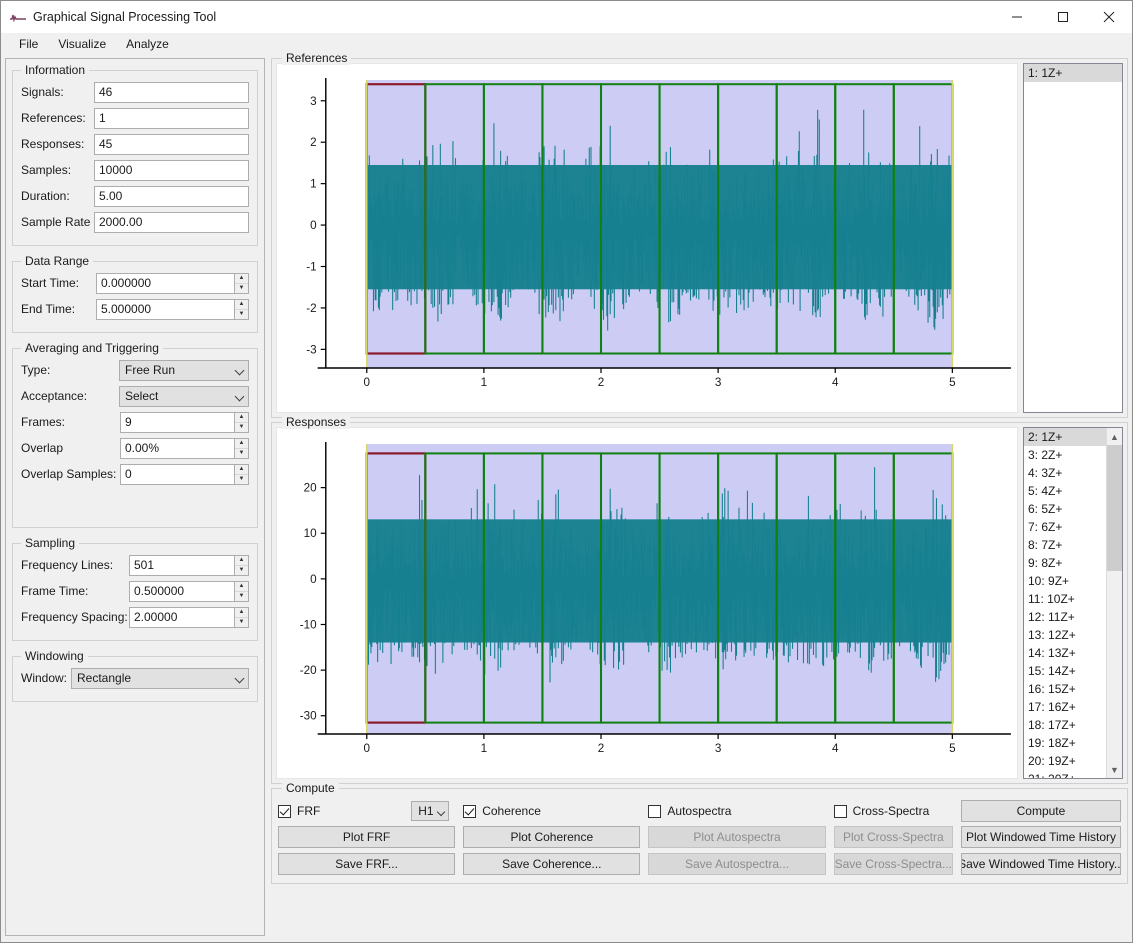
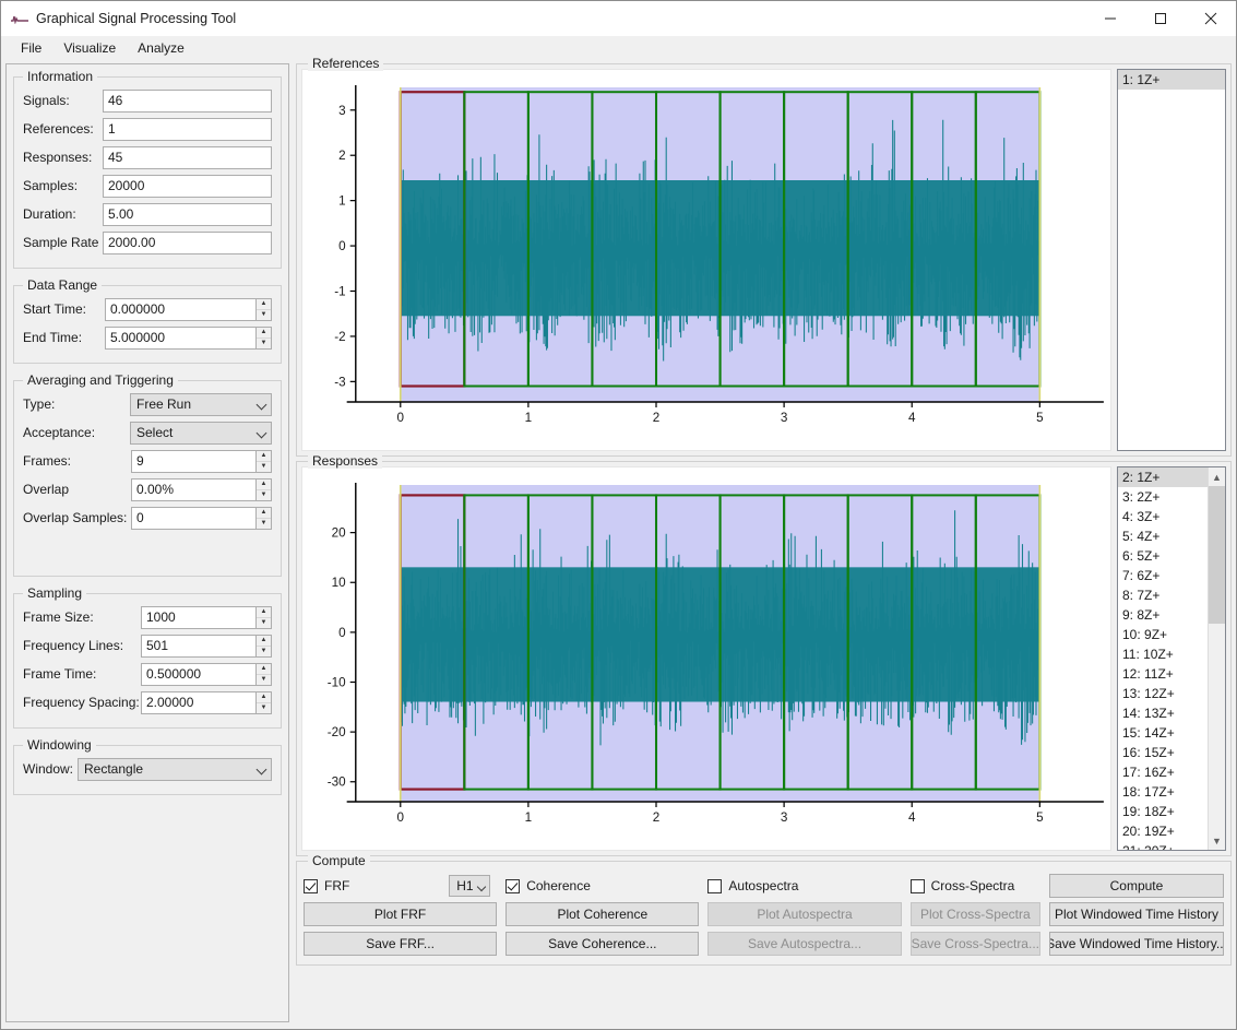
  Graphical Signal Processing Tool
  File
  Visualize
  Analyze
  Information
  Signals:
  46
  References:
  1
  Responses:
  45
  Samples:
- 10000
+ 20000
  Duration:
  5.00
  Sample Rate
  2000.00
  Data Range
  Start Time:
  0.000000
  End Time:
  5.000000
  Averaging and Triggering
  Type:
  Free Run
  Acceptance:
  Select
  Frames:
  9
  Overlap
  0.00%
  Overlap Samples:
  0
  Sampling
+ Frame Size:
+ 1000
  Frequency Lines:
  501
  Frame Time:
  0.500000
  Frequency Spacing:
  2.00000
  Windowing
  Window:
  Rectangle
  References
  3
  2
  1
  0
  -1
  -2
  -3
  0
  1
  2
  3
  4
  5
  1: 1Z+
  Responses
  20
  10
  0
  -10
  -20
  -30
  0
  1
  2
  3
  4
  5
  2: 1Z+
  3: 2Z+
  4: 3Z+
  5: 4Z+
  6: 5Z+
  7: 6Z+
  8: 7Z+
  9: 8Z+
  10: 9Z+
  11: 10Z+
  12: 11Z+
  13: 12Z+
  14: 13Z+
  15: 14Z+
  16: 15Z+
  17: 16Z+
  18: 17Z+
  19: 18Z+
  20: 19Z+
  ▲
  ▼
  Compute
  FRF
  H1
  Coherence
  Autospectra
  Cross-Spectra
  Compute
  Plot FRF
  Plot Coherence
  Plot Autospectra
  Plot Cross-Spectra
  Plot Windowed Time History
  Save FRF...
  Save Coherence...
  Save Autospectra...
  Save Cross-Spectra...
  Save Windowed Time History..
